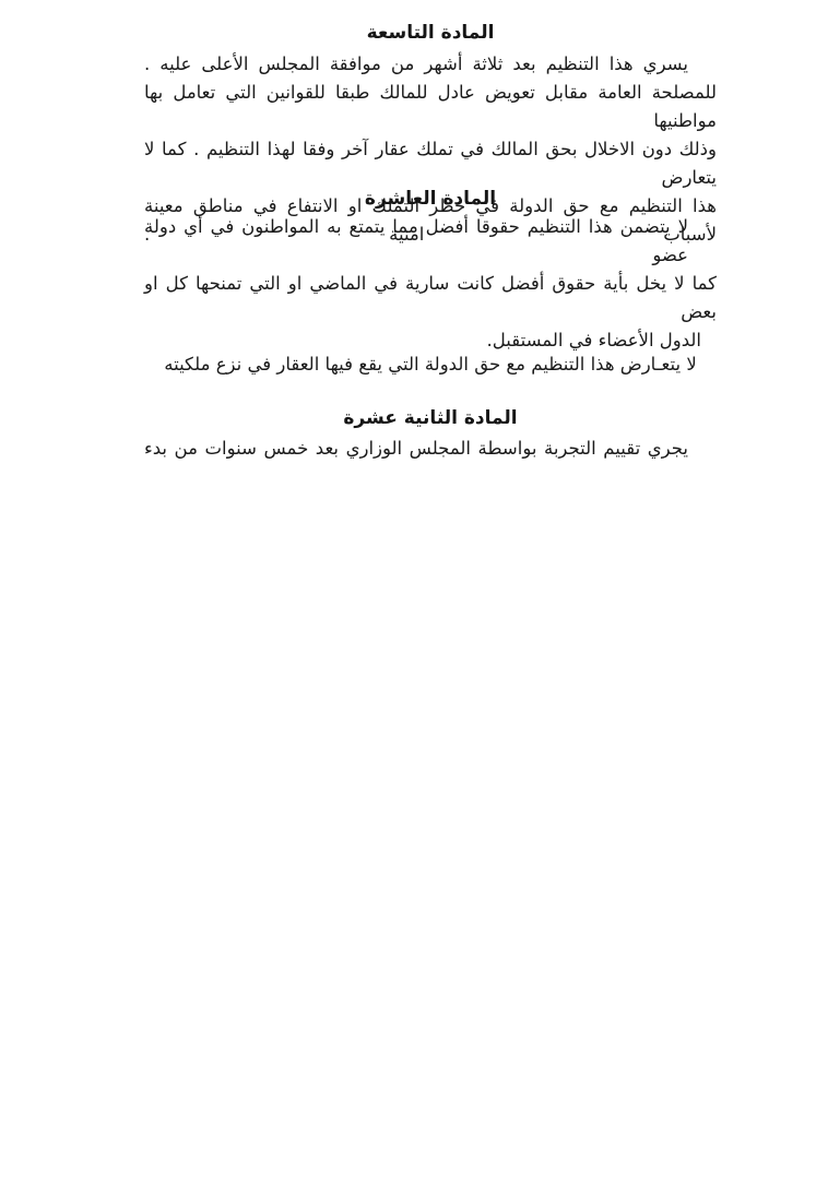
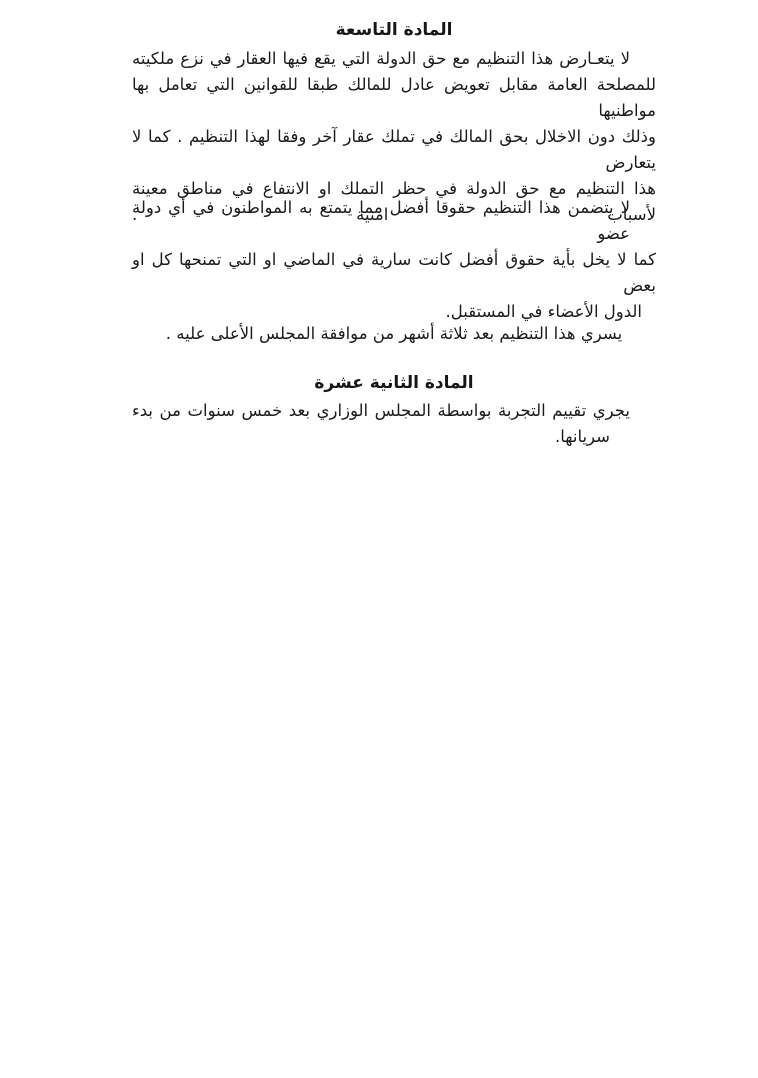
  المادة التاسعة
- يسري هذا التنظيم بعد ثلاثة أشهر من موافقة المجلس الأعلى عليه .
+ لا يتعـارض هذا التنظيم مع حق الدولة التي يقع فيها العقار في نزع ملكيته
  للمصلحة العامة مقابل تعويض عادل للمالك طبقا للقوانين التي تعامل بها مواطنيها
  وذلك دون الاخلال بحق المالك في تملك عقار آخر وفقا لهذا التنظيم . كما لا يتعارض
  هذا التنظيم مع حق الدولة في حظر التملك او الانتفاع في مناطق معينة لأسباب امنية .
- المادة العاشرة
  لا يتضمن هذا التنظيم حقوقا أفضل مما يتمتع به المواطنون في أي دولة عضو
  كما لا يخل بأية حقوق أفضل كانت سارية في الماضي او التي تمنحها كل او بعض
  الدول الأعضاء في المستقبل.
- لا يتعـارض هذا التنظيم مع حق الدولة التي يقع فيها العقار في نزع ملكيته
+ يسري هذا التنظيم بعد ثلاثة أشهر من موافقة المجلس الأعلى عليه .
  المادة الثانية عشرة
  يجري تقييم التجربة بواسطة المجلس الوزاري بعد خمس سنوات من بدء
+ سريانها.
